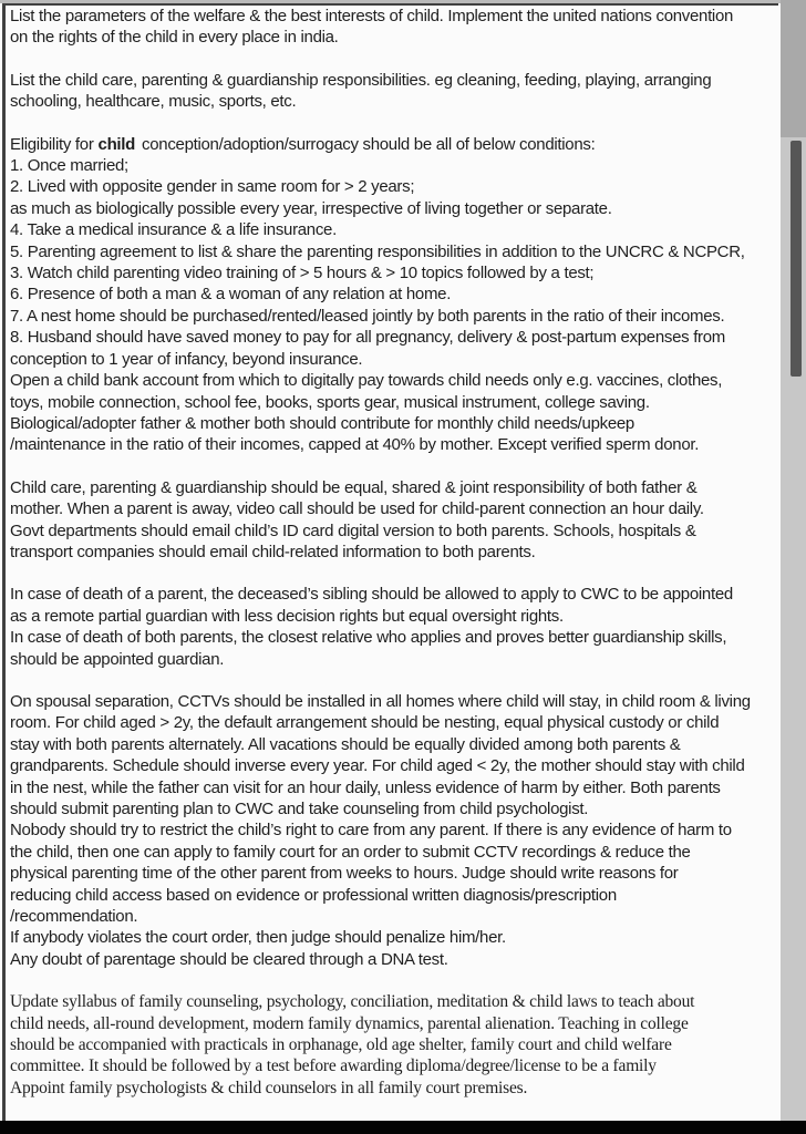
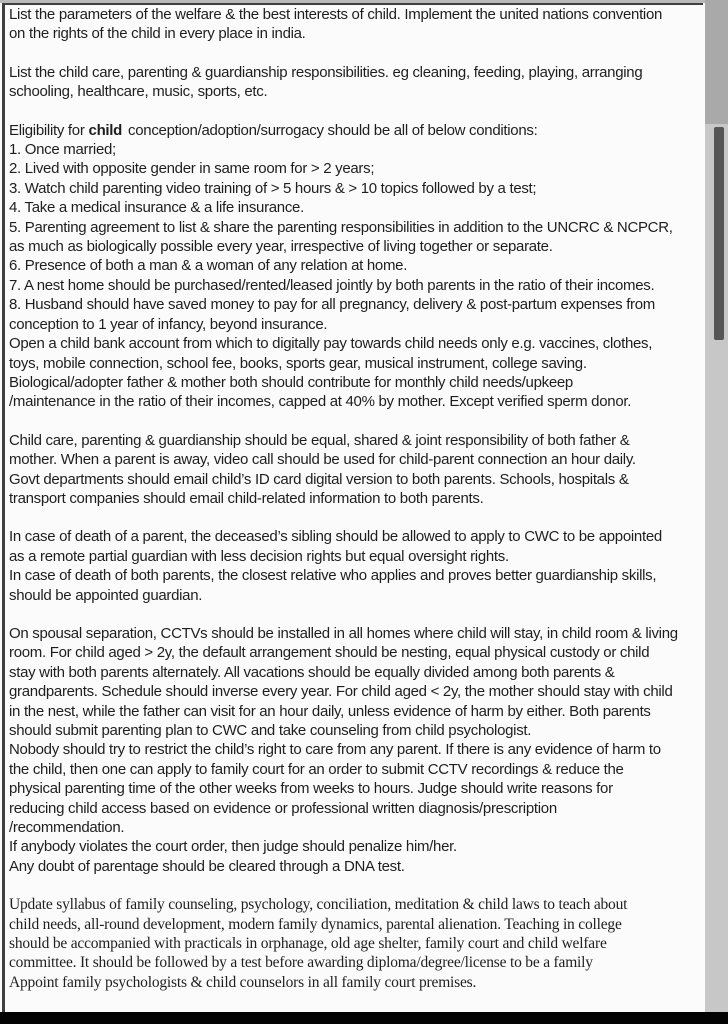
  List the parameters of the welfare & the best interests of child. Implement the united nations convention
  on the rights of the child in every place in india.
  List the child care, parenting & guardianship responsibilities. eg cleaning, feeding, playing, arranging
  schooling, healthcare, music, sports, etc.
  Eligibility for child conception/adoption/surrogacy should be all of below conditions:
  1. Once married;
  2. Lived with opposite gender in same room for > 2 years;
- as much as biologically possible every year, irrespective of living together or separate.
+ 3. Watch child parenting video training of > 5 hours & > 10 topics followed by a test;
  4. Take a medical insurance & a life insurance.
  5. Parenting agreement to list & share the parenting responsibilities in addition to the UNCRC & NCPCR,
- 3. Watch child parenting video training of > 5 hours & > 10 topics followed by a test;
+ as much as biologically possible every year, irrespective of living together or separate.
  6. Presence of both a man & a woman of any relation at home.
  7. A nest home should be purchased/rented/leased jointly by both parents in the ratio of their incomes.
  8. Husband should have saved money to pay for all pregnancy, delivery & post-partum expenses from
  conception to 1 year of infancy, beyond insurance.
  Open a child bank account from which to digitally pay towards child needs only e.g. vaccines, clothes,
  toys, mobile connection, school fee, books, sports gear, musical instrument, college saving.
  Biological/adopter father & mother both should contribute for monthly child needs/upkeep
  /maintenance in the ratio of their incomes, capped at 40% by mother. Except verified sperm donor.
  Child care, parenting & guardianship should be equal, shared & joint responsibility of both father &
  mother. When a parent is away, video call should be used for child-parent connection an hour daily.
  Govt departments should email child’s ID card digital version to both parents. Schools, hospitals &
  transport companies should email child-related information to both parents.
  In case of death of a parent, the deceased’s sibling should be allowed to apply to CWC to be appointed
  as a remote partial guardian with less decision rights but equal oversight rights.
  In case of death of both parents, the closest relative who applies and proves better guardianship skills,
  should be appointed guardian.
  On spousal separation, CCTVs should be installed in all homes where child will stay, in child room & living
  room. For child aged > 2y, the default arrangement should be nesting, equal physical custody or child
  stay with both parents alternately. All vacations should be equally divided among both parents &
  grandparents. Schedule should inverse every year. For child aged < 2y, the mother should stay with child
  in the nest, while the father can visit for an hour daily, unless evidence of harm by either. Both parents
  should submit parenting plan to CWC and take counseling from child psychologist.
  Nobody should try to restrict the child’s right to care from any parent. If there is any evidence of harm to
  the child, then one can apply to family court for an order to submit CCTV recordings & reduce the
- physical parenting time of the other parent from weeks to hours. Judge should write reasons for
+ physical parenting time of the other weeks from weeks to hours. Judge should write reasons for
  reducing child access based on evidence or professional written diagnosis/prescription
  /recommendation.
  If anybody violates the court order, then judge should penalize him/her.
  Any doubt of parentage should be cleared through a DNA test.
  Update syllabus of family counseling, psychology, conciliation, meditation & child laws to teach about
  child needs, all-round development, modern family dynamics, parental alienation. Teaching in college
  should be accompanied with practicals in orphanage, old age shelter, family court and child welfare
  committee. It should be followed by a test before awarding diploma/degree/license to be a family
  Appoint family psychologists & child counselors in all family court premises.
